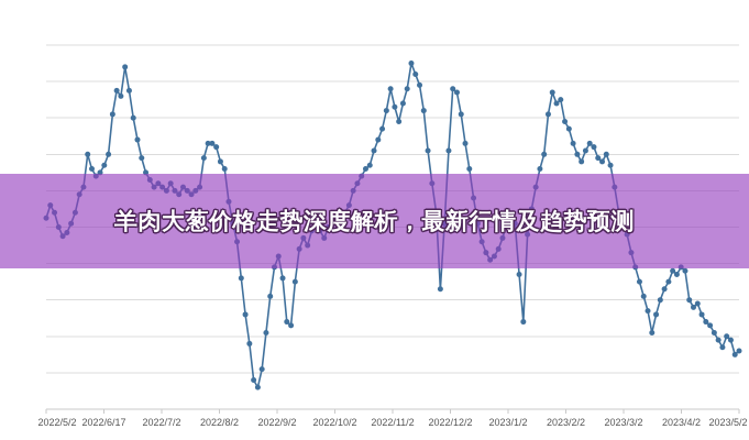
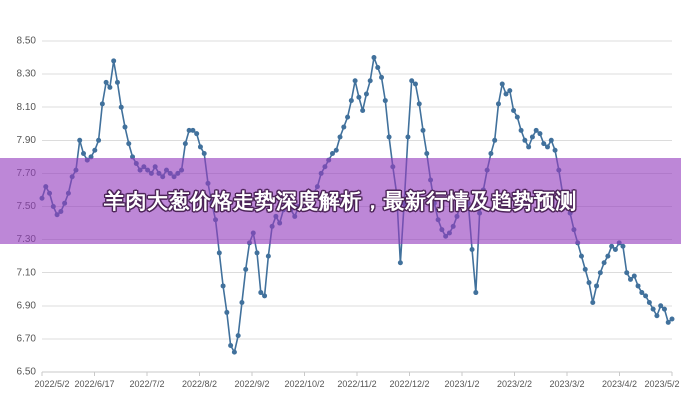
+ 8.50
+ 8.30
+ 8.10
+ 7.90
+ 7.70
+ 7.50
+ 7.30
+ 7.10
+ 6.90
+ 6.70
+ 6.50
  2022/5/2
  2022/6/17
  2022/7/2
  2022/8/2
  2022/9/2
  2022/10/2
  2022/11/2
  2022/12/2
  2023/1/2
  2023/2/2
  2023/3/2
  2023/4/2
  2023/5/2
  羊肉大葱价格走势深度解析，最新行情及趋势预测
